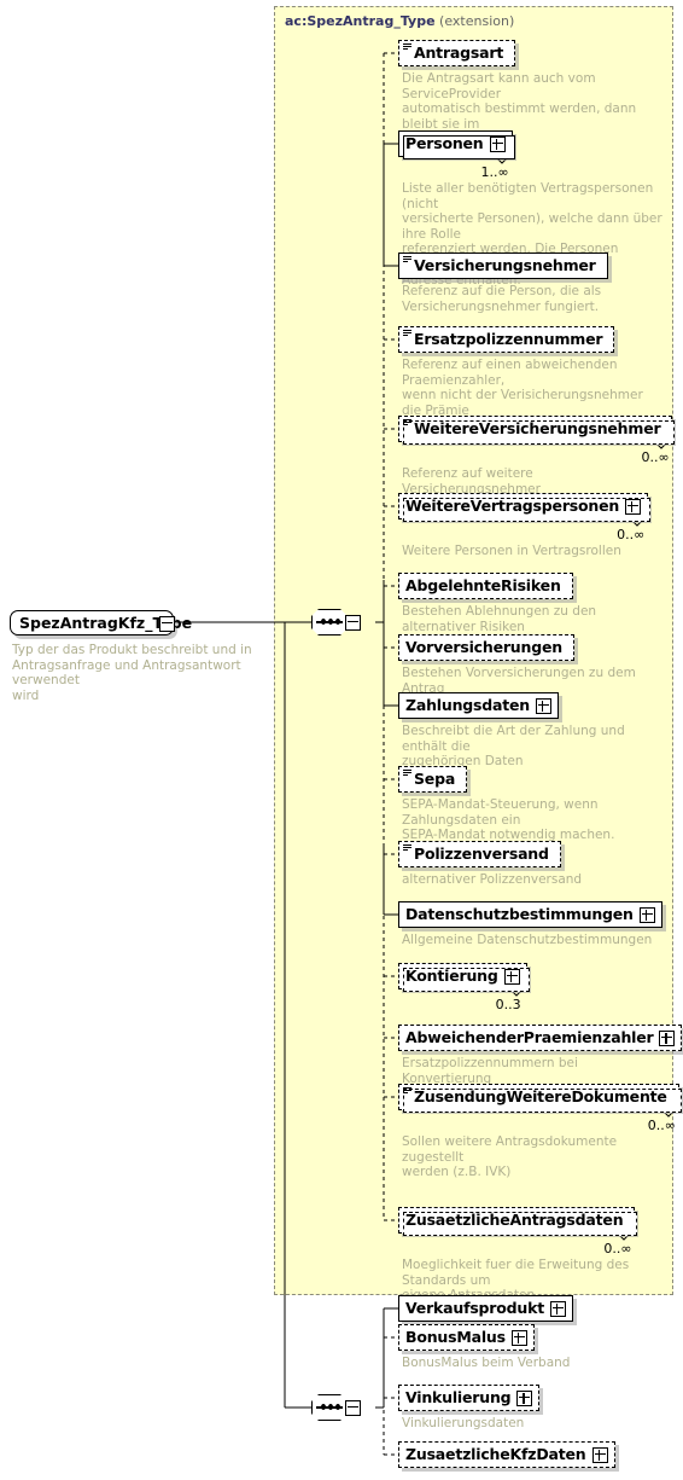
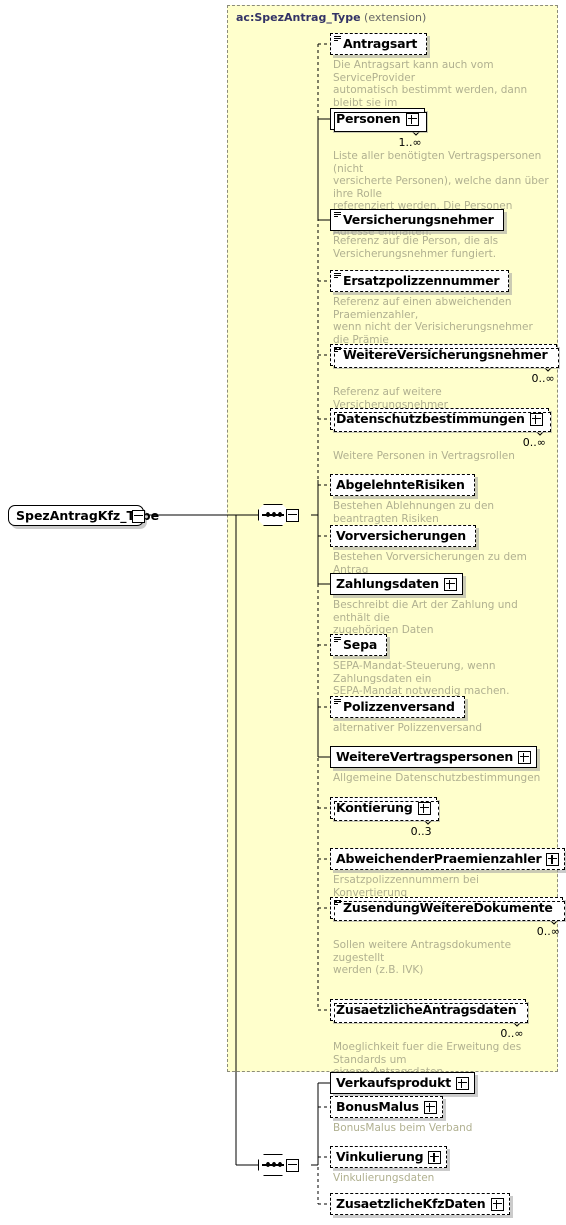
  ac:SpezAntrag_Type (extension)
  SpezAntragKfz_Tpe
- Typ der das Produkt beschreibt und in
- Antragsanfrage und Antragsantwort verwendet
- wird
  Antragsart
  Die Antragsart kann auch vom ServiceProvider
  automatisch bestimmt werden, dann bleibt sie im
  Personen
  1..∞
  Liste aller benötigten Vertragspersonen (nicht
  versicherte Personen), welche dann über ihre Rolle
  referenziert werden. Die Personen
  Adresse enthalten.
  Versicherungsnehmer
  Referenz auf die Person, die als
  Versicherungsnehmer fungiert.
  Ersatzpolizzennummer
  Referenz auf einen abweichenden Praemienzahler,
  wenn nicht der Verisicherungsnehmer die Prämie
  WeitereVersicherungsnehmer
  0..∞
  Referenz auf weitere Versicherungsnehmer
- WeitereVertragspersonen
+ Datenschutzbestimmungen
  0..∞
  Weitere Personen in Vertragsrollen
  AbgelehnteRisiken
- Bestehen Ablehnungen zu den alternativer Risiken
+ Bestehen Ablehnungen zu den beantragten Risiken
  Vorversicherungen
  Bestehen Vorversicherungen zu dem Antrag
  Zahlungsdaten
  Beschreibt die Art der Zahlung und enthält die
  zugehörigen Daten
  Sepa
  SEPA-Mandat-Steuerung, wenn Zahlungsdaten ein
  SEPA-Mandat notwendig machen.
  Polizzenversand
  alternativer Polizzenversand
- Datenschutzbestimmungen
+ WeitereVertragspersonen
  Allgemeine Datenschutzbestimmungen
  Kontierung
  0..3
  AbweichenderPraemienzahler
  Ersatzpolizzennummern bei Konvertierung
  ZusendungWeitereDokumente
  0..∞
  Sollen weitere Antragsdokumente zugestellt
  werden (z.B. IVK)
  ZusaetzlicheAntragsdaten
  0..∞
  Moeglichkeit fuer die Erweitung des Standards um
  Verkaufsprodukt
  BonusMalus
  BonusMalus beim Verband
  Vinkulierung
  Vinkulierungsdaten
  ZusaetzlicheKfzDaten
